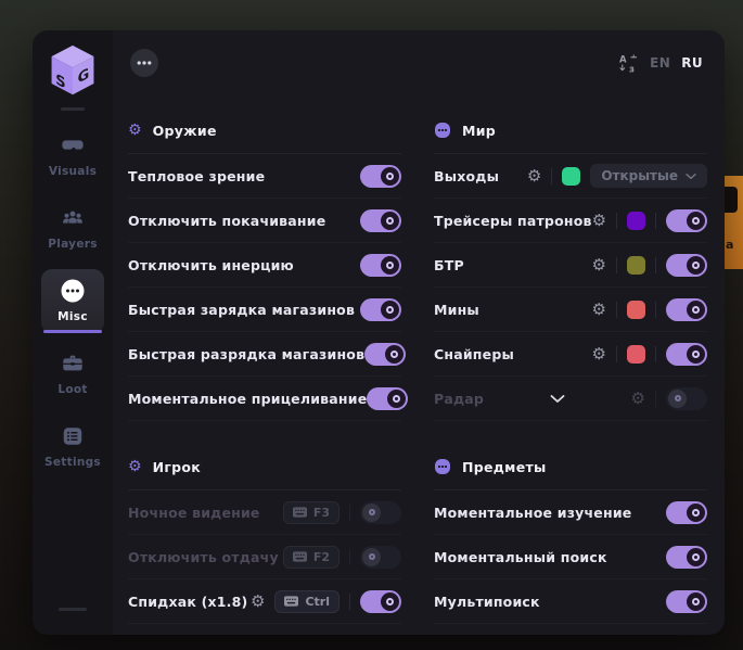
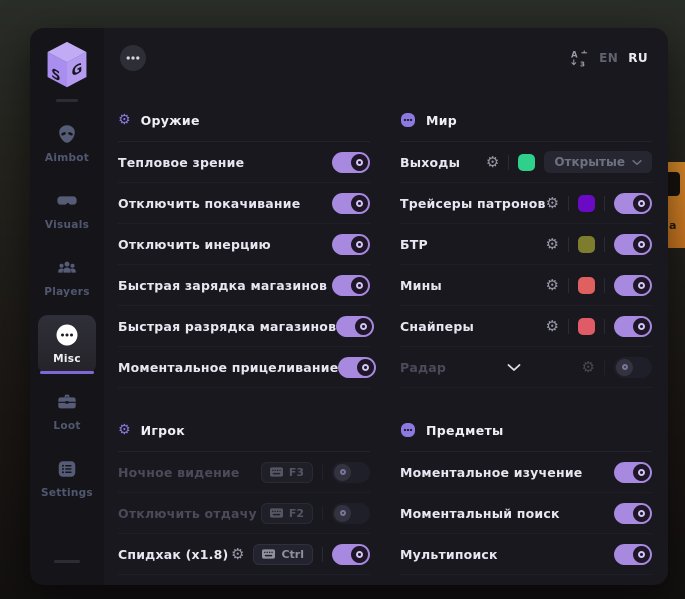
  a
+ Aimbot
  Visuals
  Players
  Misc
  Loot
  Settings
  A
  з
  EN
  RU
  ⚙
  Оружие
  Тепловое зрение
  Отключить покачивание
  Отключить инерцию
  Быстрая зарядка магазинов
  Быстрая разрядка магазинов
  Моментальное прицеливание
  ⚙
  Игрок
  Ночное видение
  F3
  Отключить отдачу
  F2
  Спидхак (x1.8)
  ⚙
  Ctrl
  Мир
  Выходы
  ⚙
  Открытые
  Трейсеры патронов
  ⚙
  БТР
  ⚙
  Мины
  ⚙
  Снайперы
  ⚙
  Радар
  ⚙
  Предметы
  Моментальное изучение
  Моментальный поиск
  Мультипоиск
